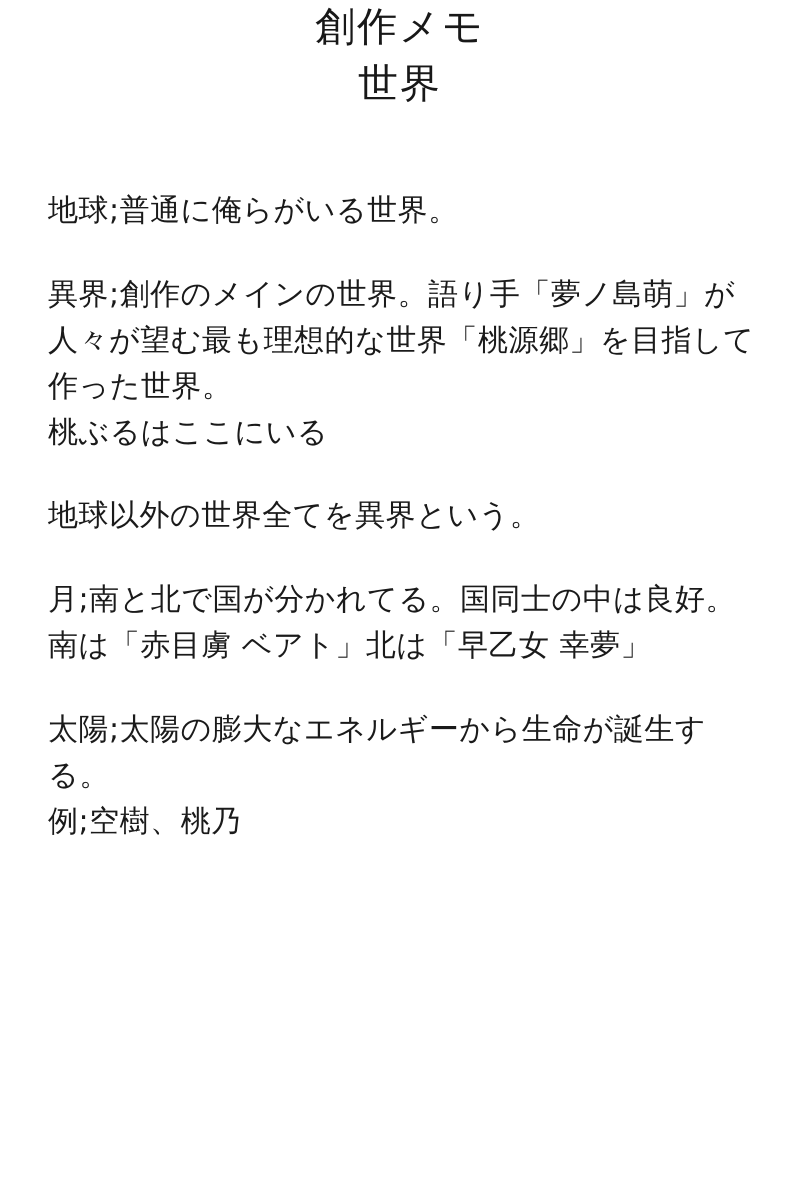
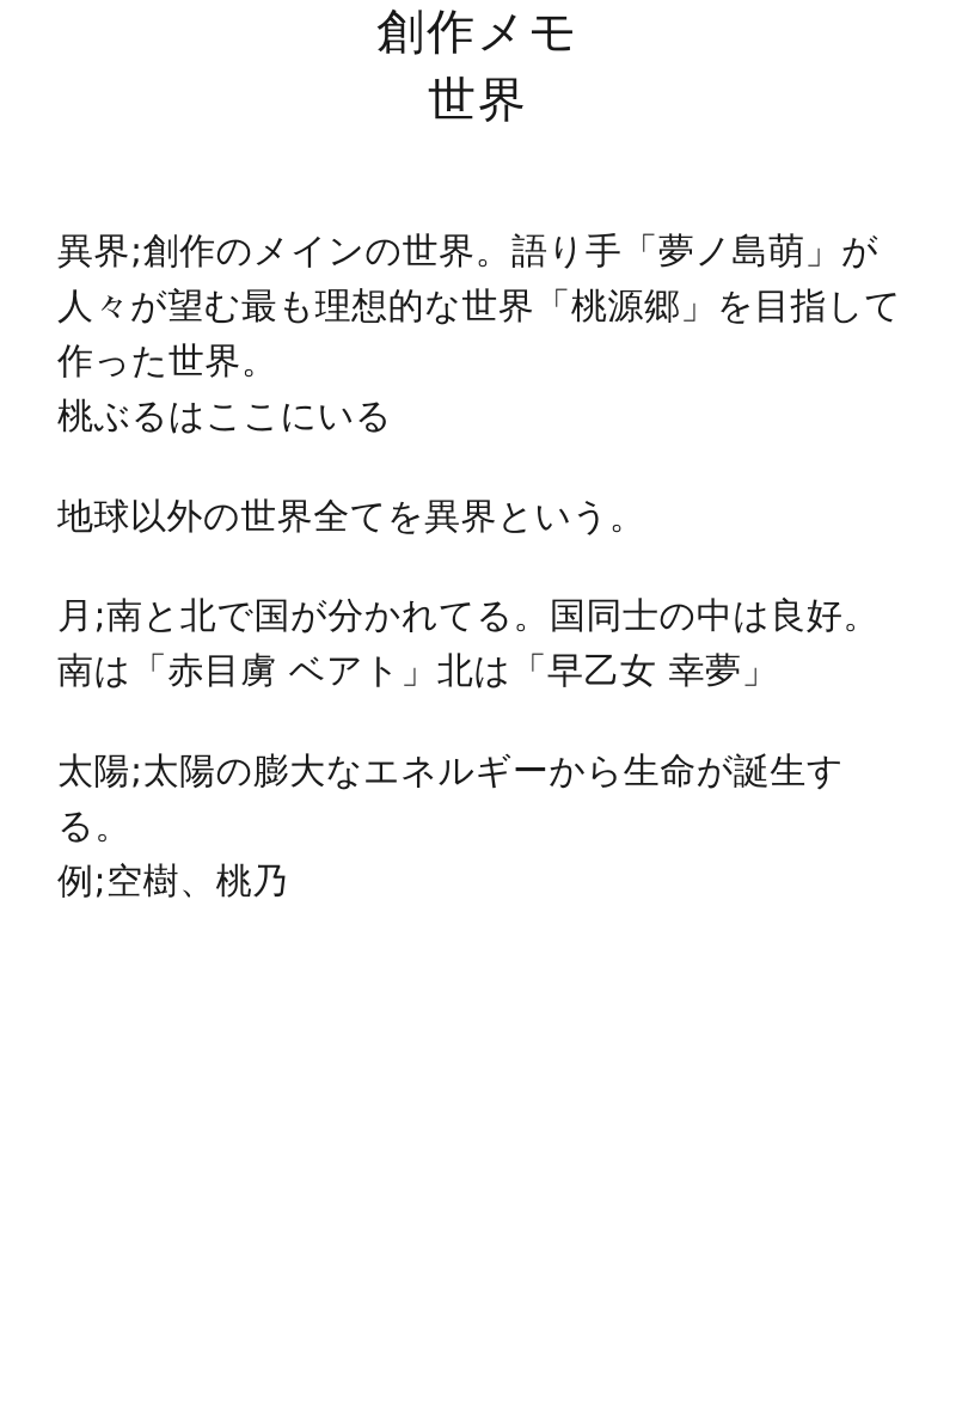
  創作メモ
  世界
- 地球;普通に俺らがいる世界。
  異界;創作のメインの世界。語り手「夢ノ島萌」が人々が望む最も理想的な世界「桃源郷」を目指して作った世界。
  桃ぶるはここにいる
  地球以外の世界全てを異界という。
  月;南と北で国が分かれてる。国同士の中は良好。
  南は「赤目虜 ベアト」北は「早乙女 幸夢」
  太陽;太陽の膨大なエネルギーから生命が誕生する。
  例;空樹、桃乃
